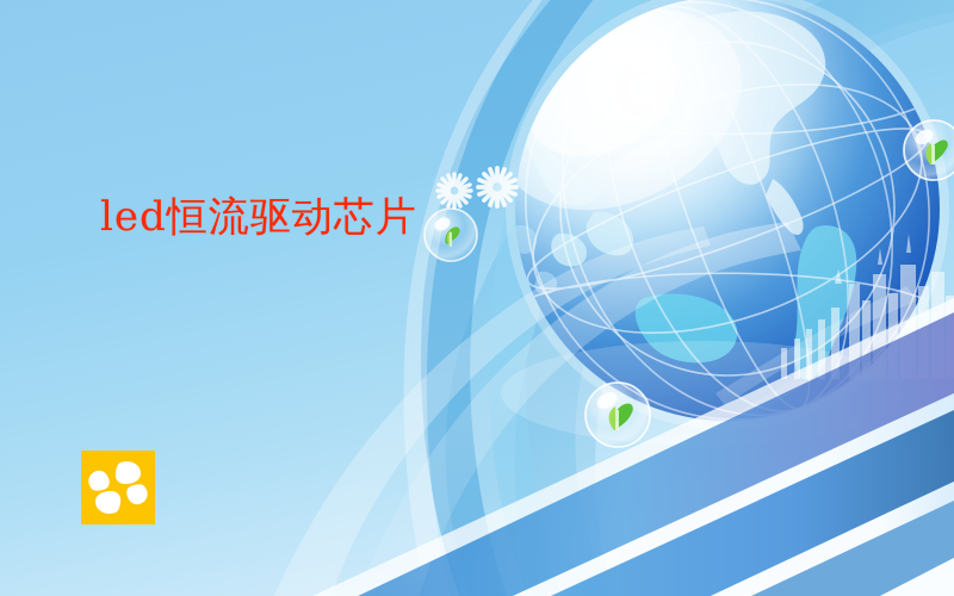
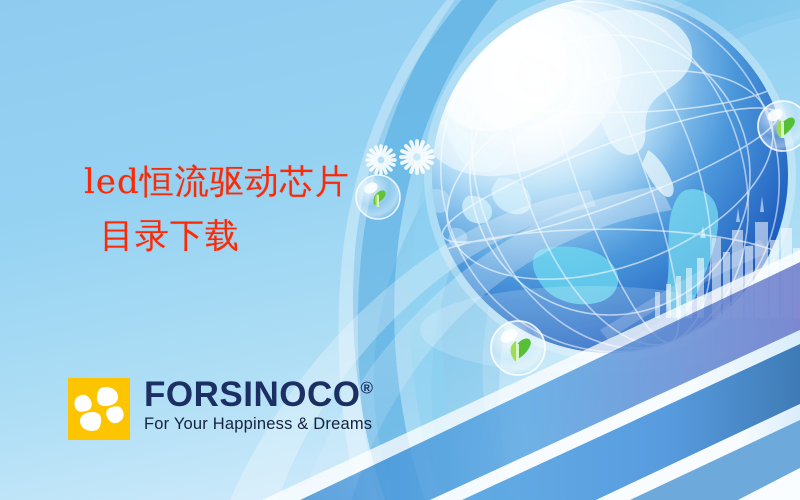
  led恒流驱动芯片
+ 目录下载
+ FORSINOCO®
+ For Your Happiness & Dreams
